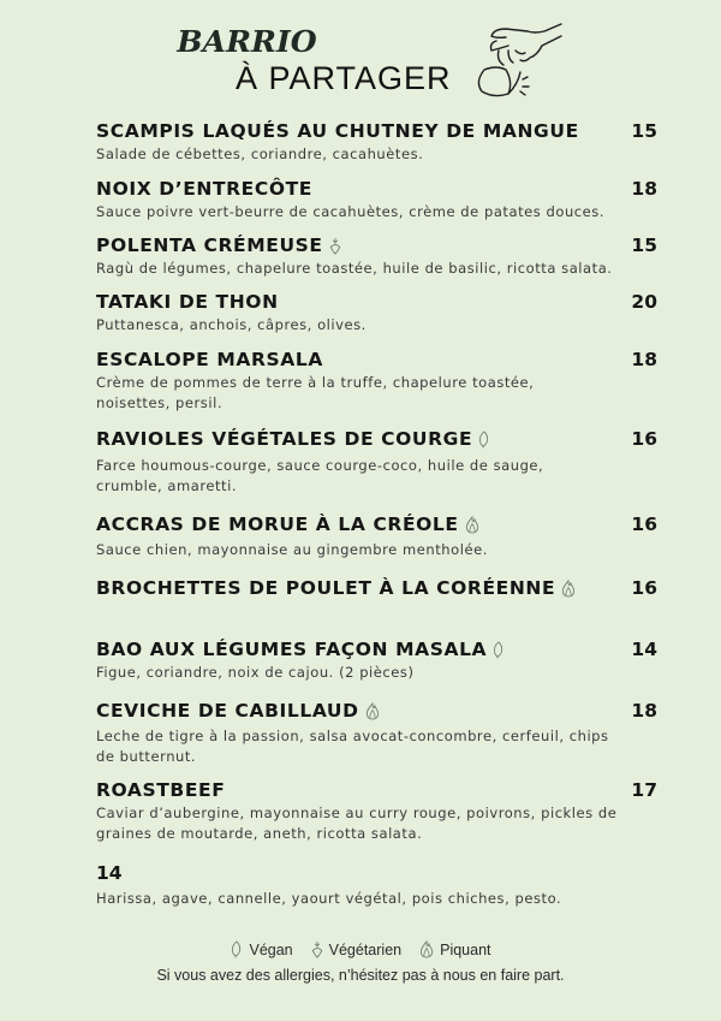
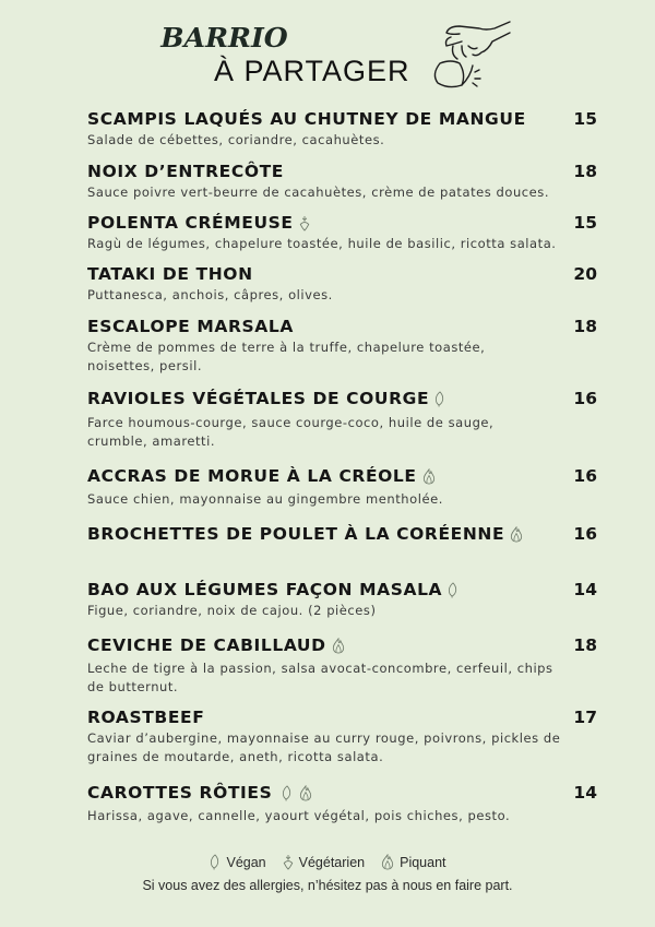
  BARRIO
  À PARTAGER
  SCAMPIS LAQUÉS AU CHUTNEY DE MANGUE
  15
  Salade de cébettes, coriandre, cacahuètes.
  NOIX D’ENTRECÔTE
  18
  Sauce poivre vert-beurre de cacahuètes, crème de patates douces.
  POLENTA CRÉMEUSE
  15
  Ragù de légumes, chapelure toastée, huile de basilic, ricotta salata.
  TATAKI DE THON
  20
  Puttanesca, anchois, câpres, olives.
  ESCALOPE MARSALA
  18
  Crème de pommes de terre à la truffe, chapelure toastée, noisettes, persil.
  RAVIOLES VÉGÉTALES DE COURGE
  16
  Farce houmous-courge, sauce courge-coco, huile de sauge, crumble, amaretti.
  ACCRAS DE MORUE À LA CRÉOLE
  16
  Sauce chien, mayonnaise au gingembre mentholée.
  BROCHETTES DE POULET À LA CORÉENNE
  16
  BAO AUX LÉGUMES FAÇON MASALA
  14
  Figue, coriandre, noix de cajou. (2 pièces)
  CEVICHE DE CABILLAUD
  18
  Leche de tigre à la passion, salsa avocat-concombre, cerfeuil, chips de butternut.
  ROASTBEEF
  17
  Caviar d’aubergine, mayonnaise au curry rouge, poivrons, pickles de graines de moutarde, aneth, ricotta salata.
+ CAROTTES RÔTIES
  14
  Harissa, agave, cannelle, yaourt végétal, pois chiches, pesto.
  Végan
  Végétarien
  Piquant
  Si vous avez des allergies, n’hésitez pas à nous en faire part.
